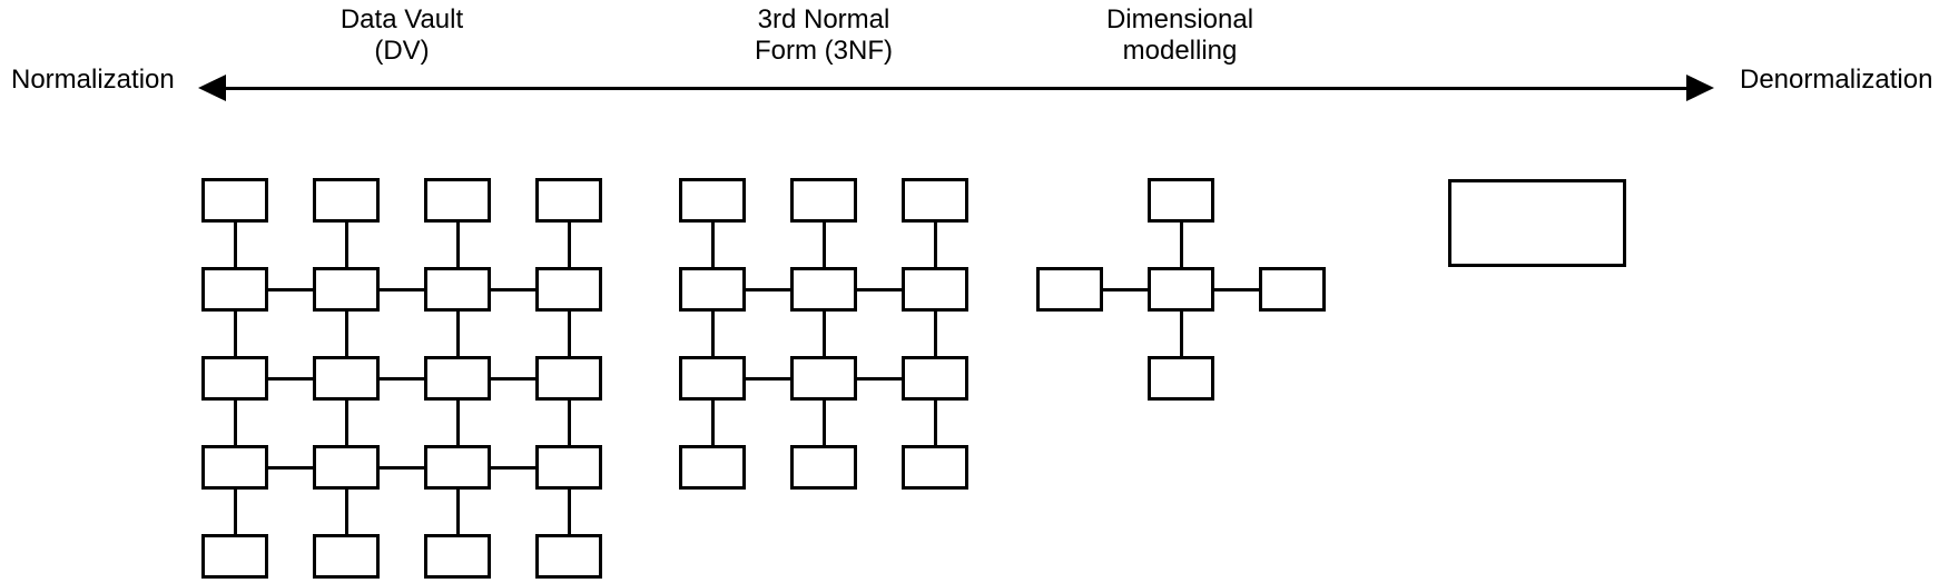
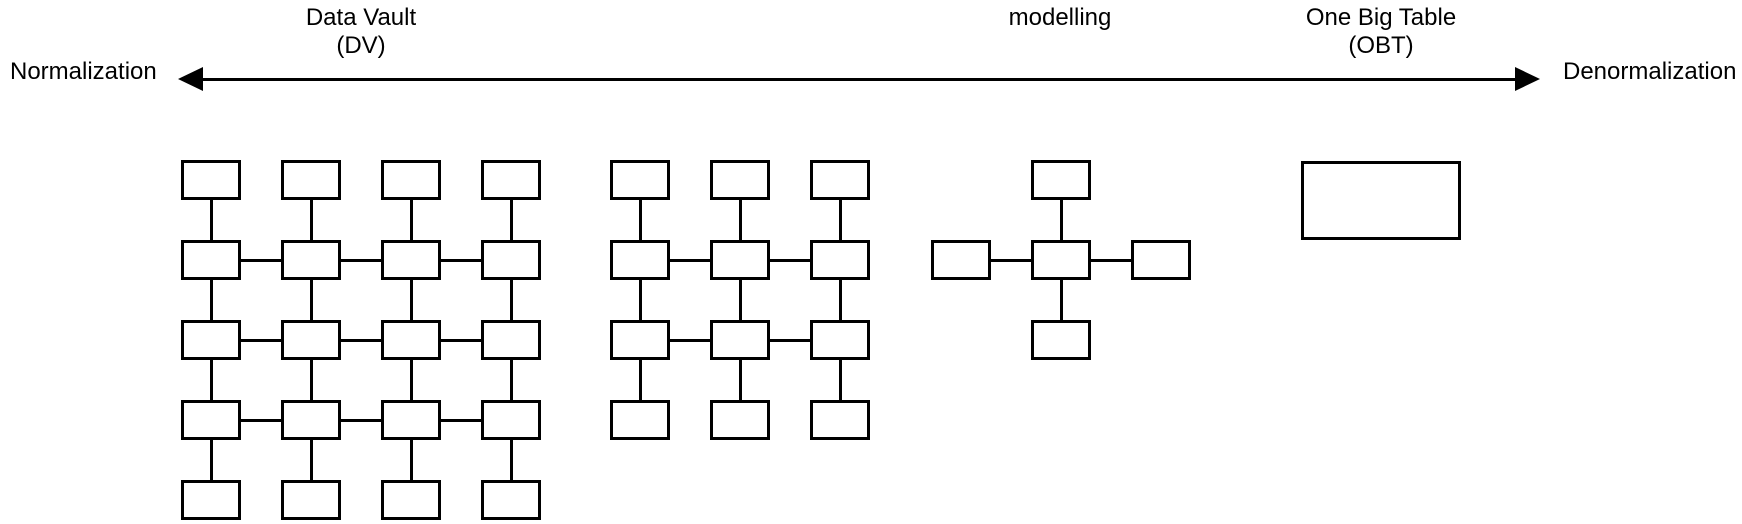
  Normalization
  Denormalization
  Data Vault
  (DV)
- 3rd Normal
- Form (3NF)
- Dimensional
  modelling
+ One Big Table
+ (OBT)
